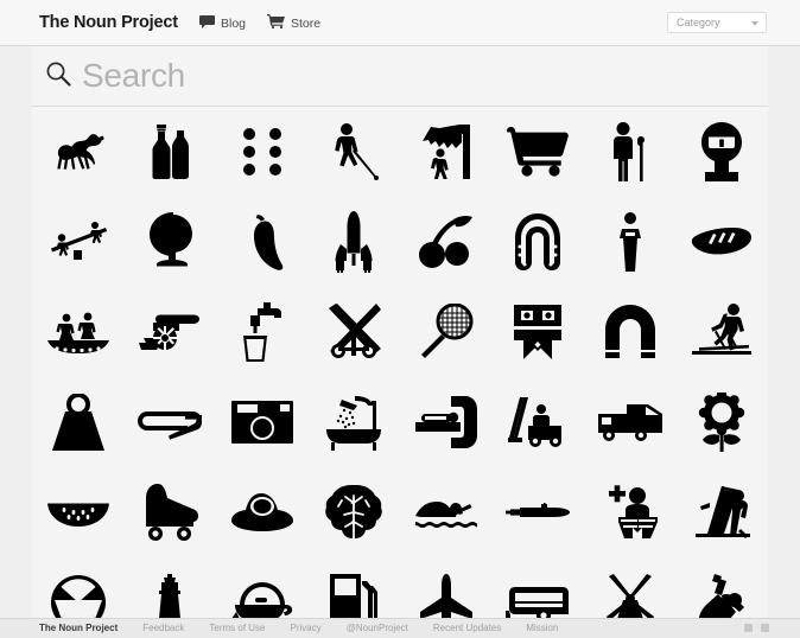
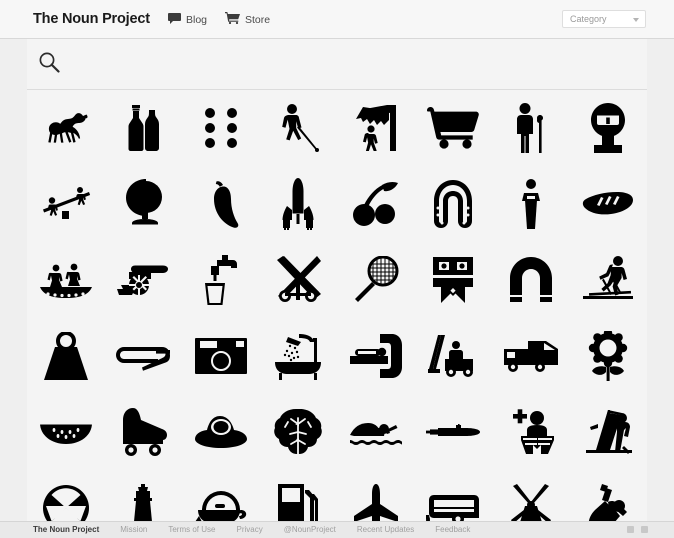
  The Noun Project
  Blog
  Store
  Category
- Search
  The Noun Project
- Feedback
+ Mission
  Terms of Use
  Privacy
  @NounProject
  Recent Updates
- Mission
+ Feedback
